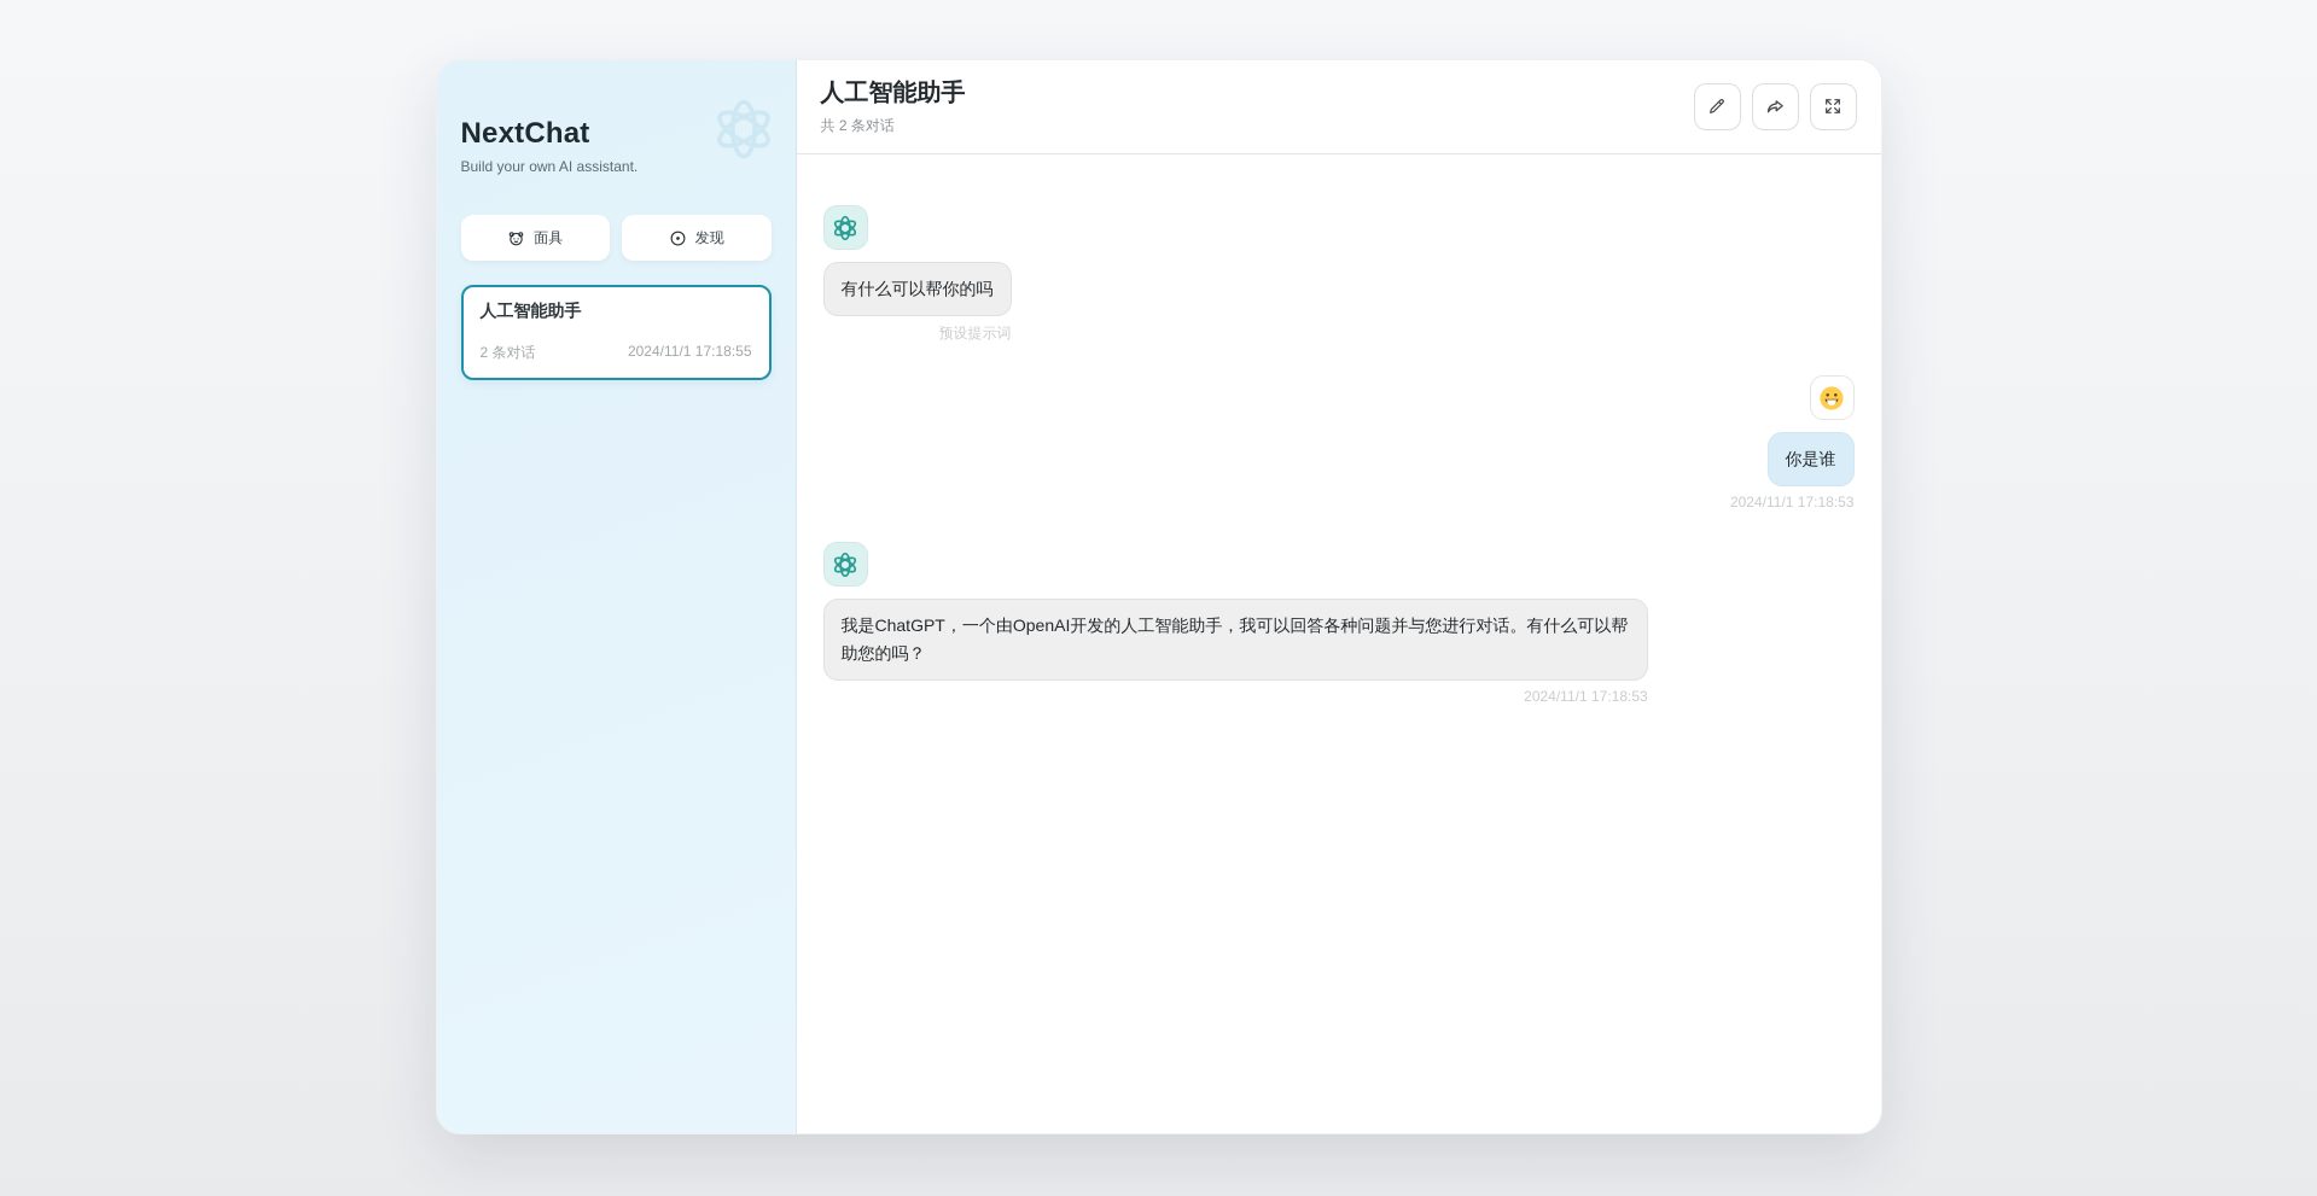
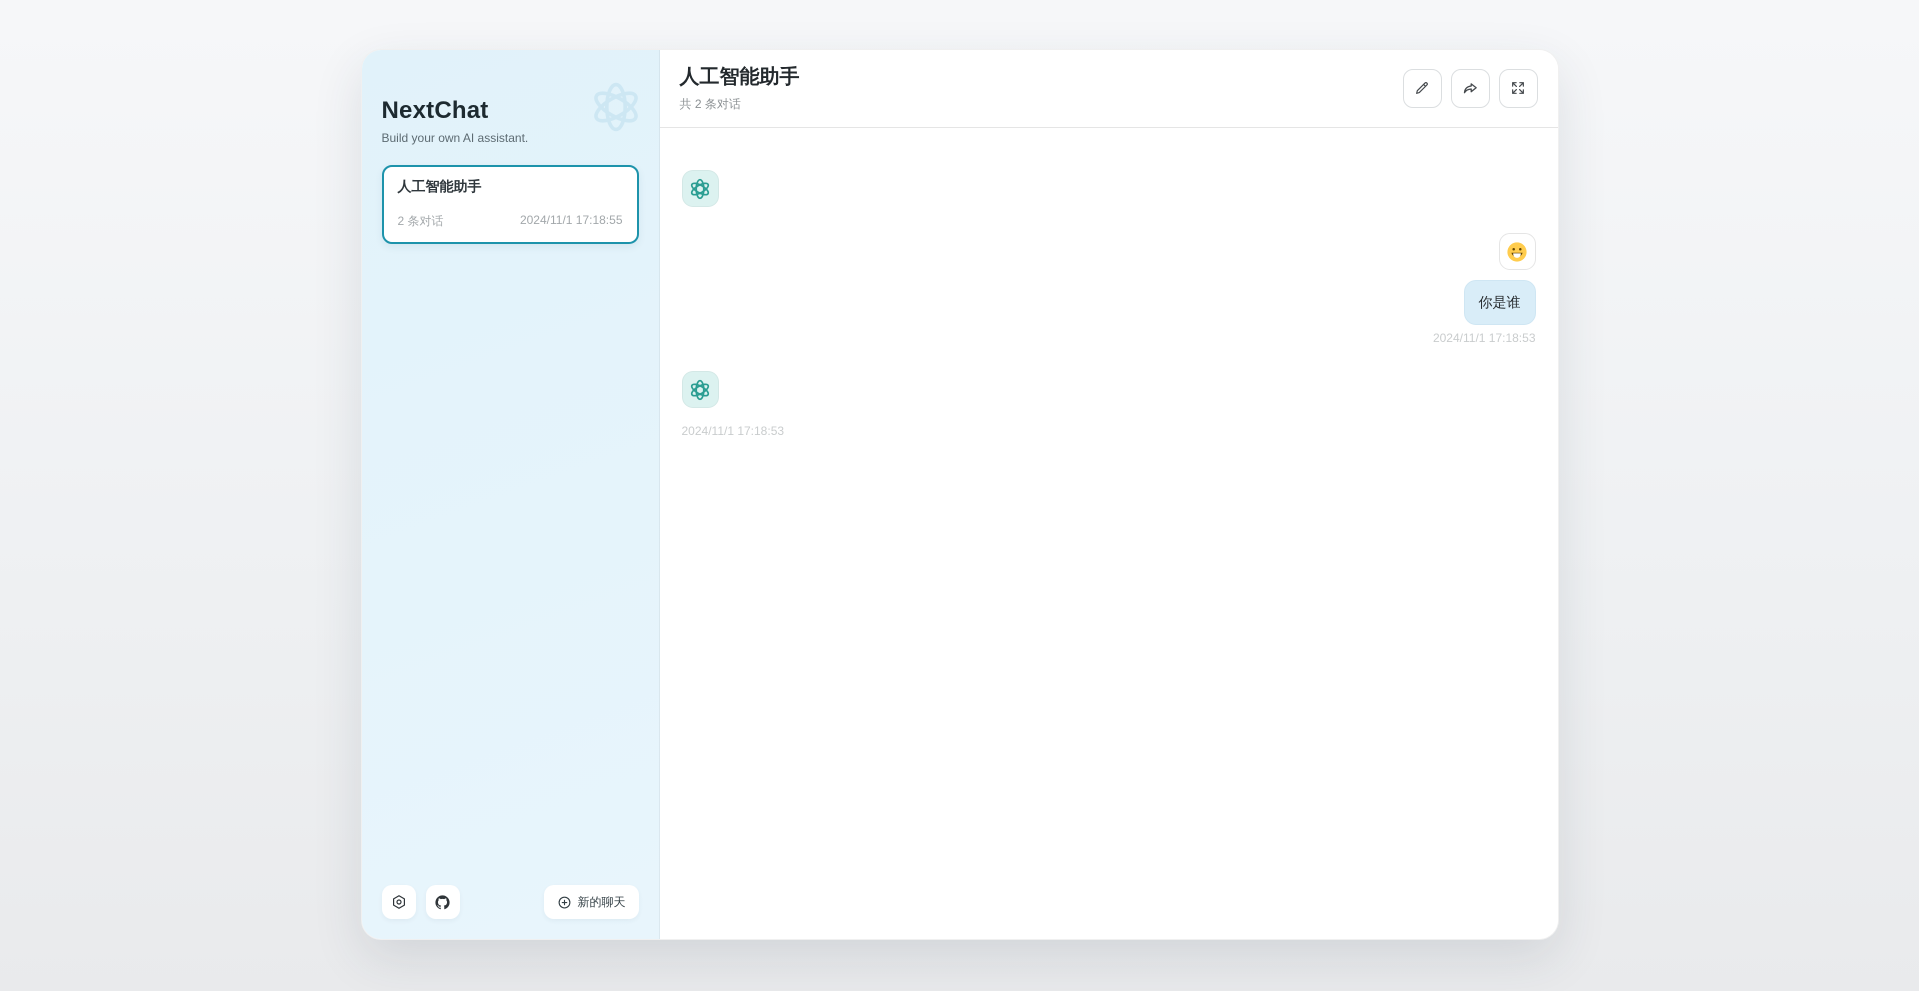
  NextChat
  Build your own AI assistant.
- 面具
- 发现
  人工智能助手
  2 条对话
  2024/11/1 17:18:55
+ 新的聊天
  人工智能助手
  共 2 条对话
- 有什么可以帮你的吗
- 预设提示词
  你是谁
  2024/11/1 17:18:53
- 我是ChatGPT，一个由OpenAI开发的人工智能助手，我可以回答各种问题并与您进行对话。有什么可以帮助您的吗？
  2024/11/1 17:18:53
